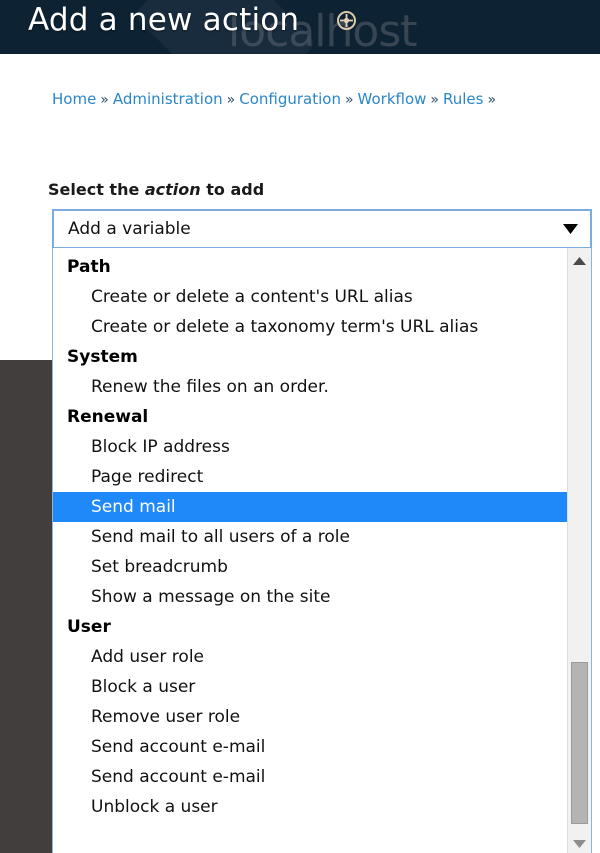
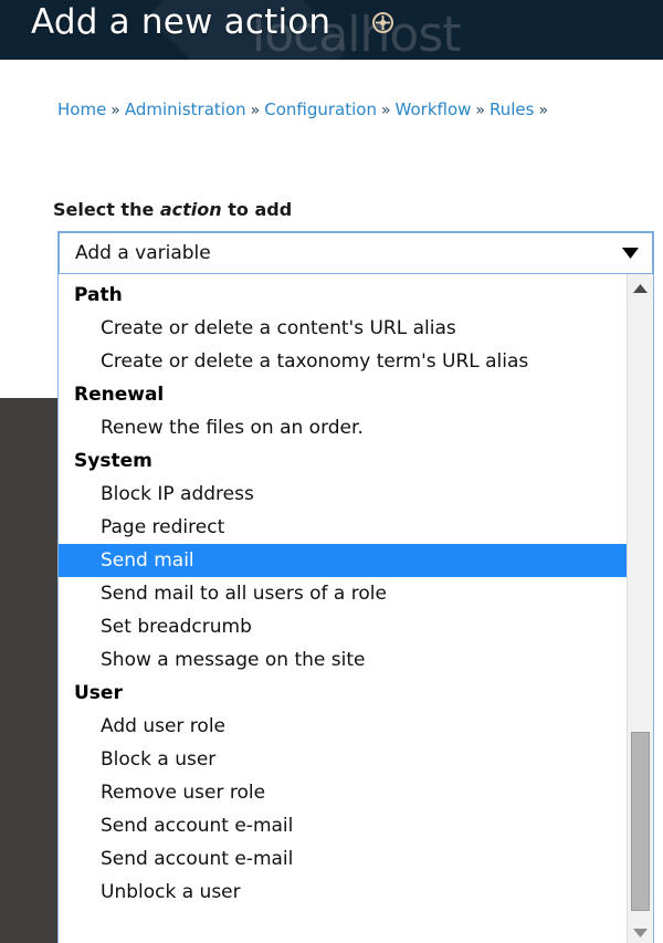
  localhost
  Add a new action
  Home » Administration » Configuration » Workflow » Rules »
  Select the action to add
  Add a variable
  Path
  Create or delete a content's URL alias
  Create or delete a taxonomy term's URL alias
- System
+ Renewal
  Renew the files on an order.
- Renewal
+ System
  Block IP address
  Page redirect
  Send mail
  Send mail to all users of a role
  Set breadcrumb
  Show a message on the site
  User
  Add user role
  Block a user
  Remove user role
  Send account e-mail
  Send account e-mail
  Unblock a user
